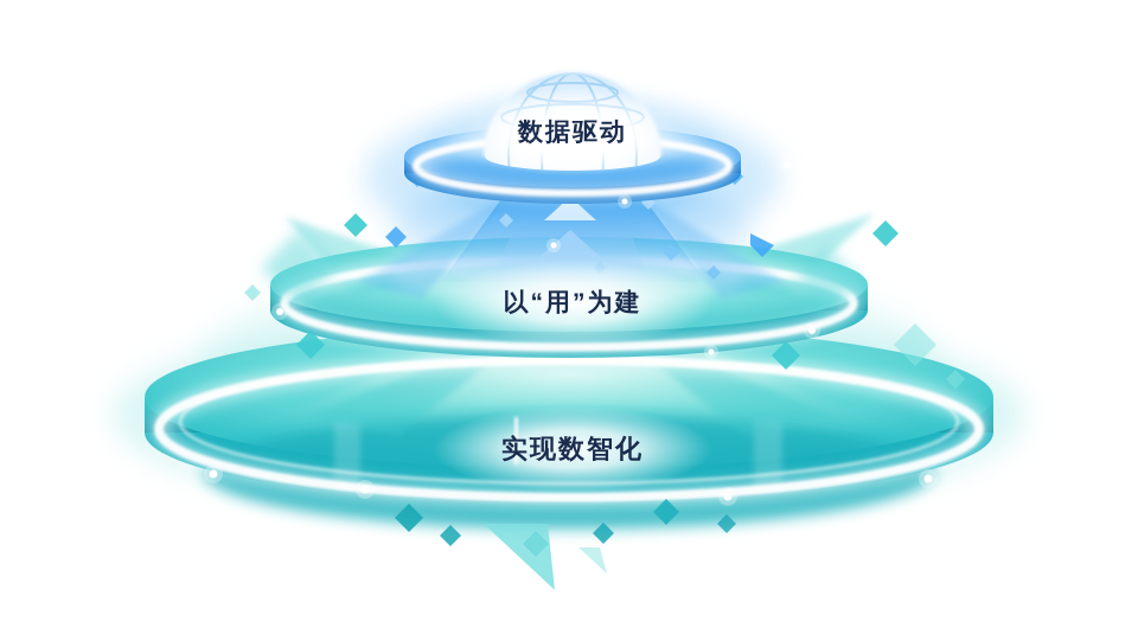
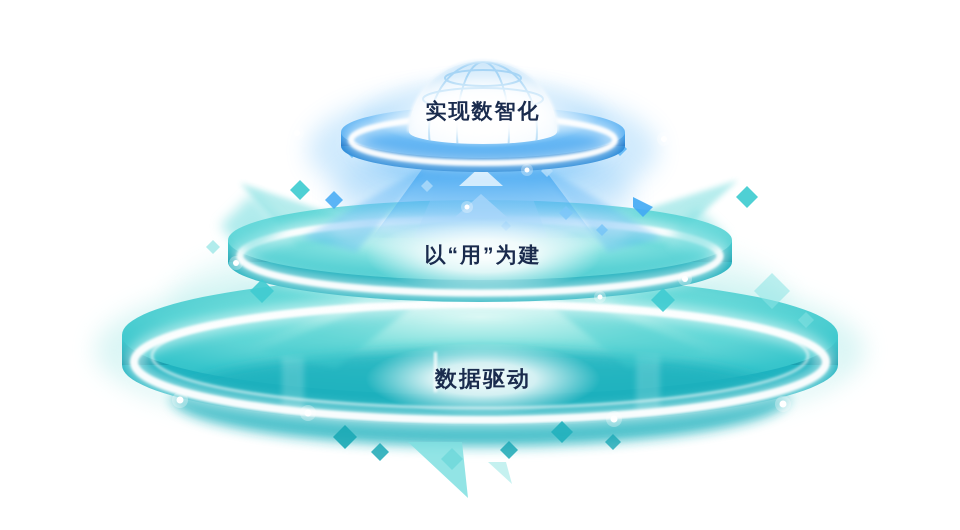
- 数据驱动
+ 实现数智化
  以“用”为建
- 实现数智化
+ 数据驱动
